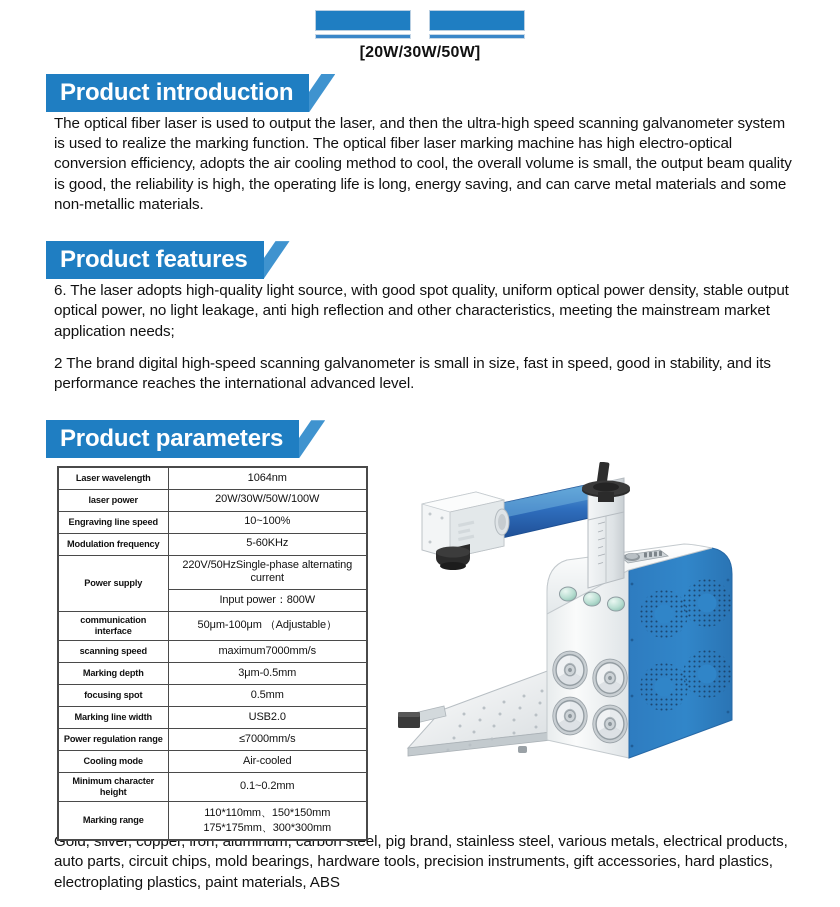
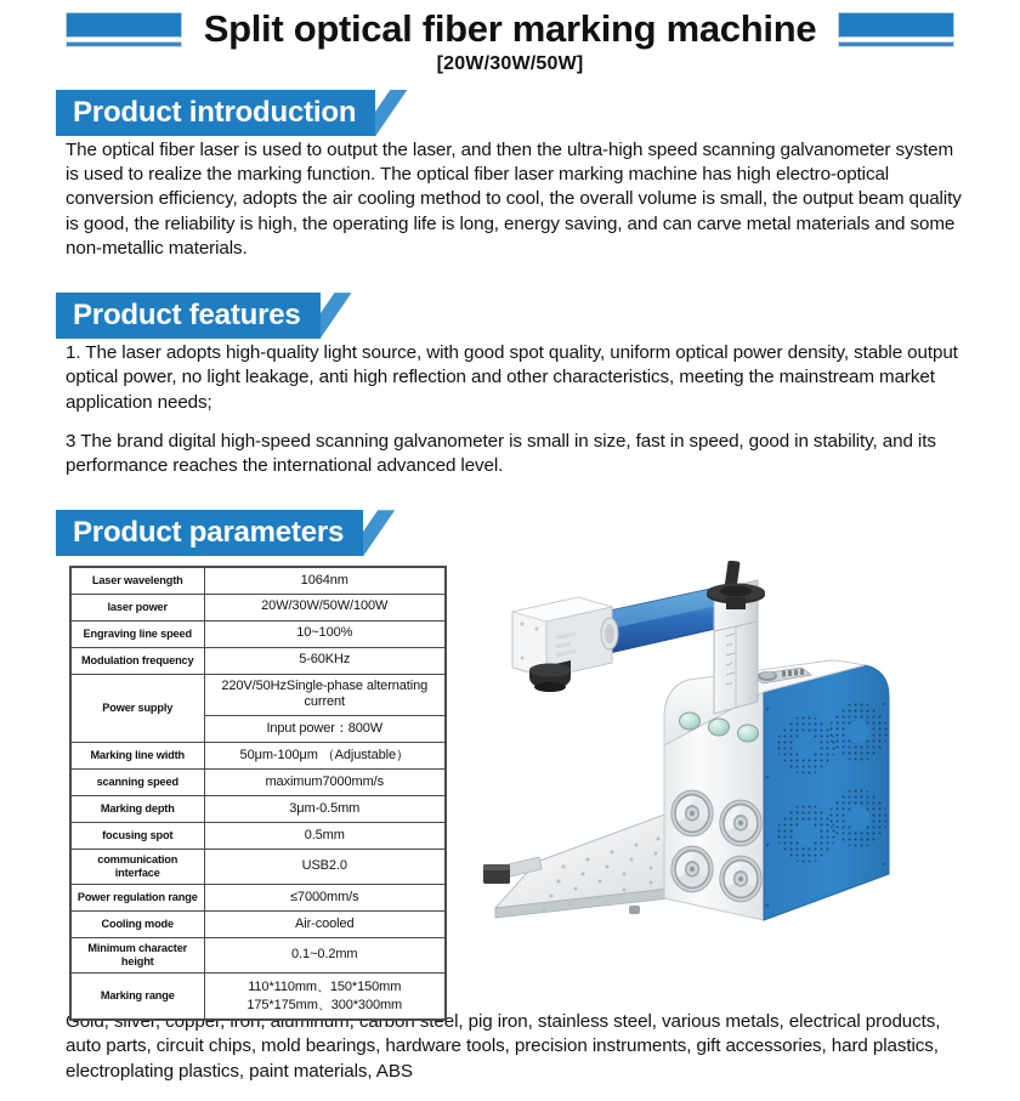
+ Split optical fiber marking machine
  [20W/30W/50W]
  Product introduction
  The optical fiber laser is used to output the laser, and then the ultra-high speed scanning galvanometer system is used to realize the marking function. The optical fiber laser marking machine has high electro-optical conversion efficiency, adopts the air cooling method to cool, the overall volume is small, the output beam quality is good, the reliability is high, the operating life is long, energy saving, and can carve metal materials and some non-metallic materials.
  Product features
- 6. The laser adopts high-quality light source, with good spot quality, uniform optical power density, stable output optical power, no light leakage, anti high reflection and other characteristics, meeting the mainstream market application needs;
+ 1. The laser adopts high-quality light source, with good spot quality, uniform optical power density, stable output optical power, no light leakage, anti high reflection and other characteristics, meeting the mainstream market application needs;
- 2 The brand digital high-speed scanning galvanometer is small in size, fast in speed, good in stability, and its performance reaches the international advanced level.
+ 3 The brand digital high-speed scanning galvanometer is small in size, fast in speed, good in stability, and its performance reaches the international advanced level.
  Product parameters
  Laser wavelength	1064nm
  laser power	20W/30W/50W/100W
  Engraving line speed	10~100%
  Modulation frequency	5-60KHz
  Power supply	220V/50HzSingle-phase alternating current
  Input power：800W
- communication interface	50μm-100μm （Adjustable）
+ Marking line width	50μm-100μm （Adjustable）
  scanning speed	maximum7000mm/s
  Marking depth	3μm-0.5mm
  focusing spot	0.5mm
- Marking line width	USB2.0
+ communication interface	USB2.0
  Power regulation range	≤7000mm/s
  Cooling mode	Air-cooled
  Minimum character height	0.1~0.2mm
  Marking range	110*110mm、150*150mm175*175mm、300*300mm
- Gold, silver, copper, iron, aluminum, carbon steel, pig brand, stainless steel, various metals, electrical products, auto parts, circuit chips, mold bearings, hardware tools, precision instruments, gift accessories, hard plastics, electroplating plastics, paint materials, ABS
+ Gold, silver, copper, iron, aluminum, carbon steel, pig iron, stainless steel, various metals, electrical products, auto parts, circuit chips, mold bearings, hardware tools, precision instruments, gift accessories, hard plastics, electroplating plastics, paint materials, ABS
